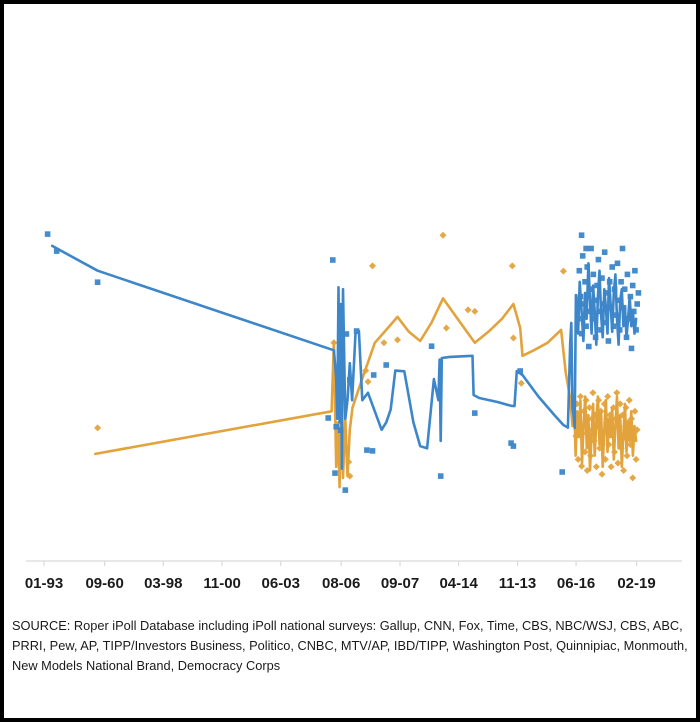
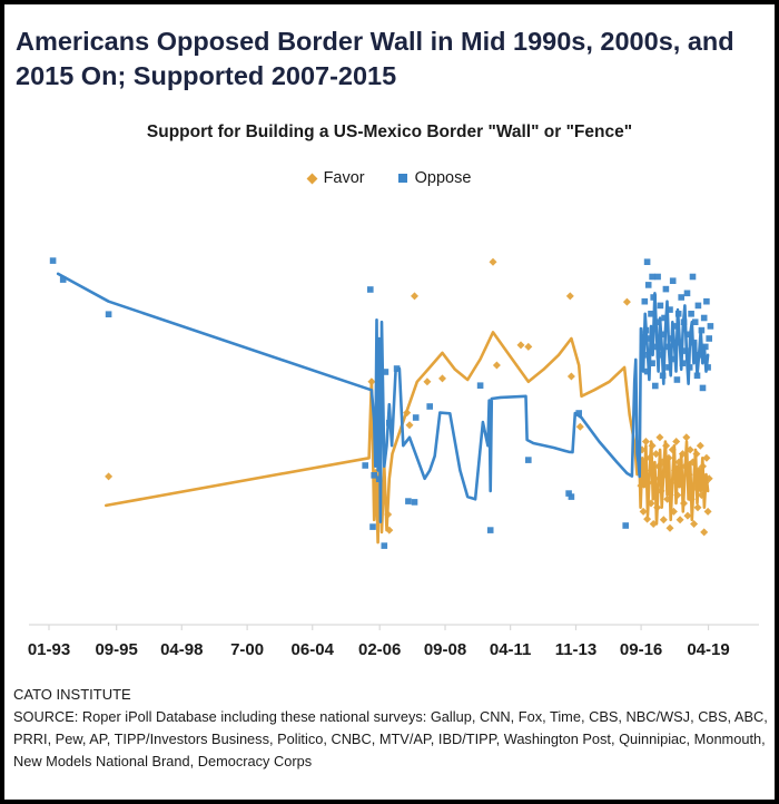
+ Americans Opposed Border Wall in Mid 1990s, 2000s, and 2015 On; Supported 2007-2015
+ Support for Building a US-Mexico Border "Wall" or "Fence"
+ Favor
+ Oppose
  01-93
- 09-60
+ 09-95
- 03-98
+ 04-98
- 11-00
+ 7-00
- 06-03
+ 06-04
- 08-06
+ 02-06
- 09-07
+ 09-08
- 04-14
+ 04-11
  11-13
- 06-16
+ 09-16
- 02-19
+ 04-19
+ CATO INSTITUTE
- SOURCE: Roper iPoll Database including iPoll national surveys: Gallup, CNN, Fox, Time, CBS, NBC/WSJ, CBS, ABC, PRRI, Pew, AP, TIPP/Investors Business, Politico, CNBC, MTV/AP, IBD/TIPP, Washington Post, Quinnipiac, Monmouth, New Models National Brand, Democracy Corps
+ SOURCE: Roper iPoll Database including these national surveys: Gallup, CNN, Fox, Time, CBS, NBC/WSJ, CBS, ABC, PRRI, Pew, AP, TIPP/Investors Business, Politico, CNBC, MTV/AP, IBD/TIPP, Washington Post, Quinnipiac, Monmouth, New Models National Brand, Democracy Corps
